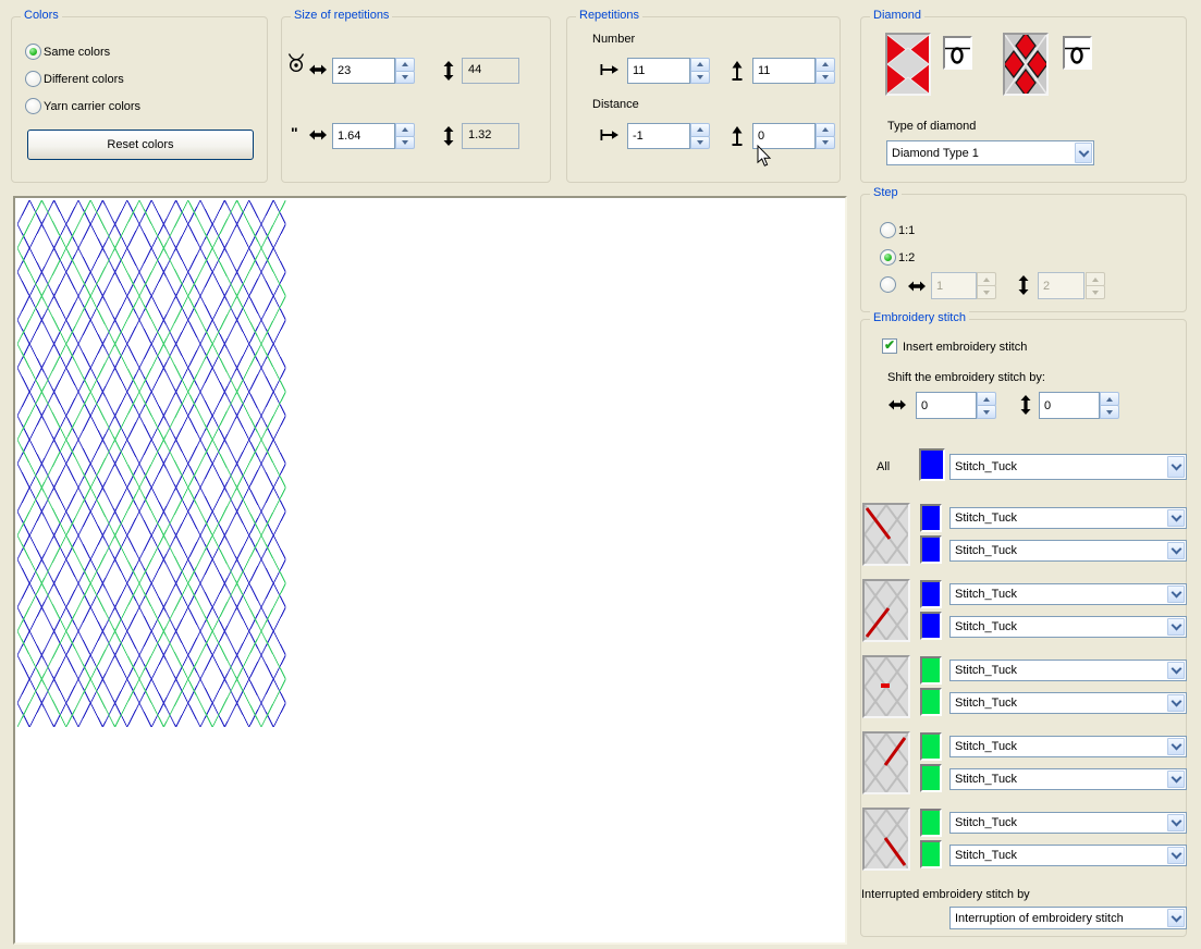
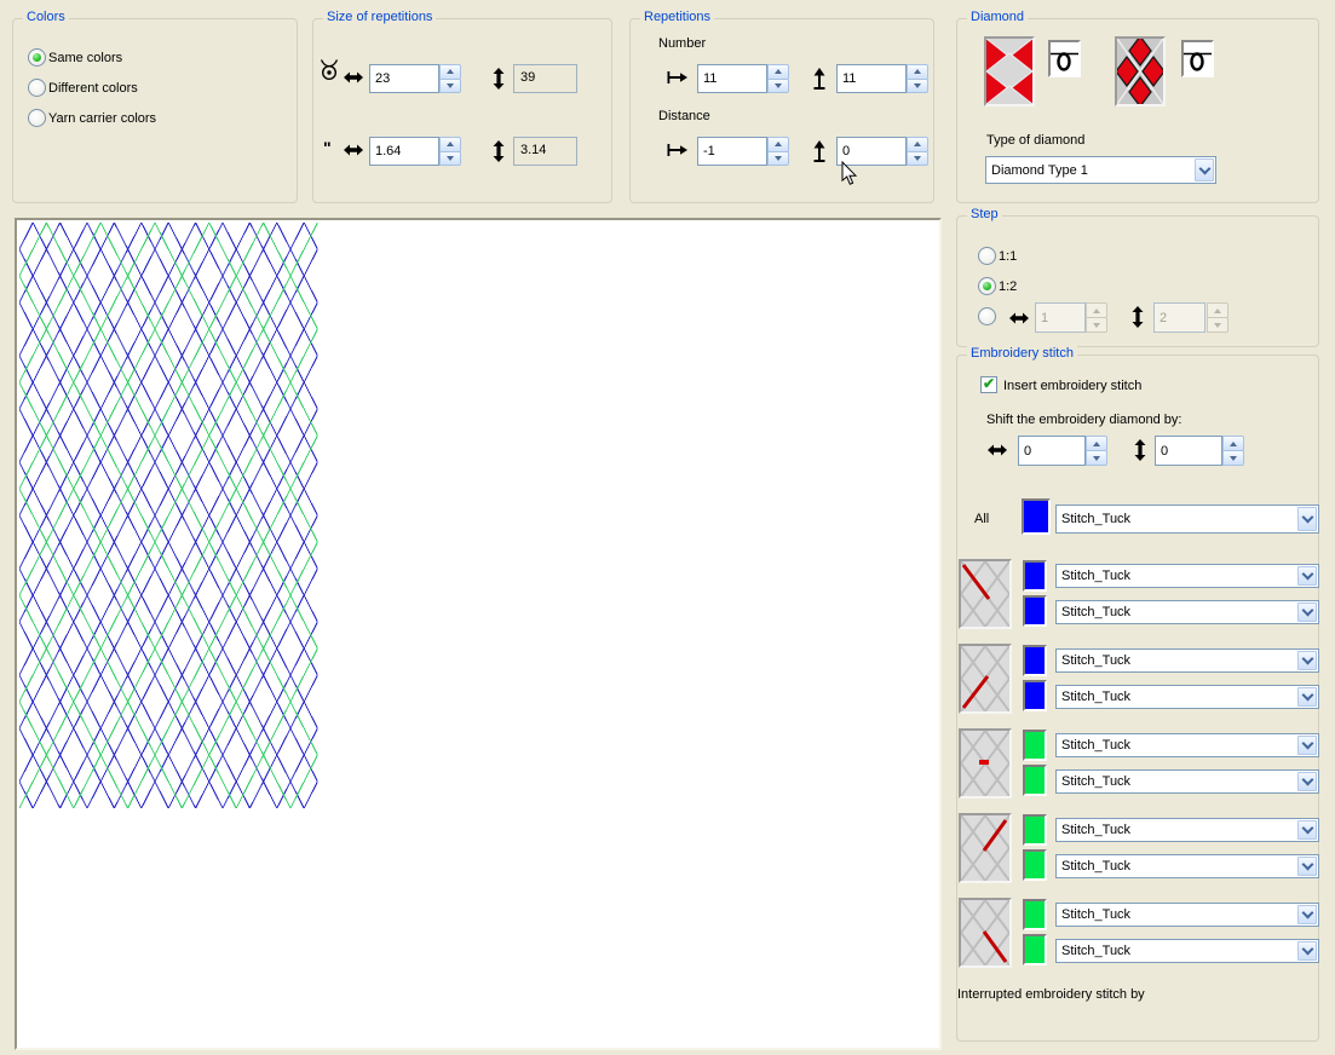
  Colors
  Same colors
  Different colors
  Yarn carrier colors
- Reset colors
  Size of repetitions
  23
- 44
+ 39
  "
  1.64
- 1.32
+ 3.14
  Repetitions
  Number
  11
  11
  Distance
  -1
  0
  Diamond
  Type of diamond
  Diamond Type 1
  Step
  1:1
  1:2
  1
  2
  Embroidery stitch
  Insert embroidery stitch
- Shift the embroidery stitch by:
+ Shift the embroidery diamond by:
  0
  0
  All
  Stitch_Tuck
  Stitch_Tuck
  Stitch_Tuck
  Stitch_Tuck
  Stitch_Tuck
  Stitch_Tuck
  Stitch_Tuck
  Stitch_Tuck
  Stitch_Tuck
  Stitch_Tuck
  Stitch_Tuck
  Interrupted embroidery stitch by
- Interruption of embroidery stitch
